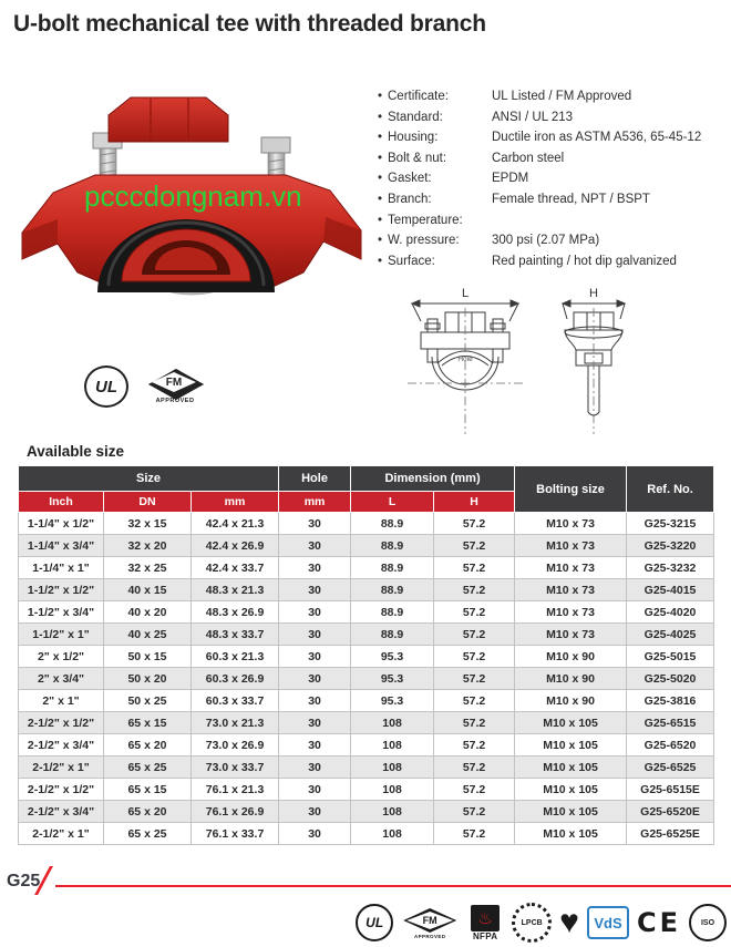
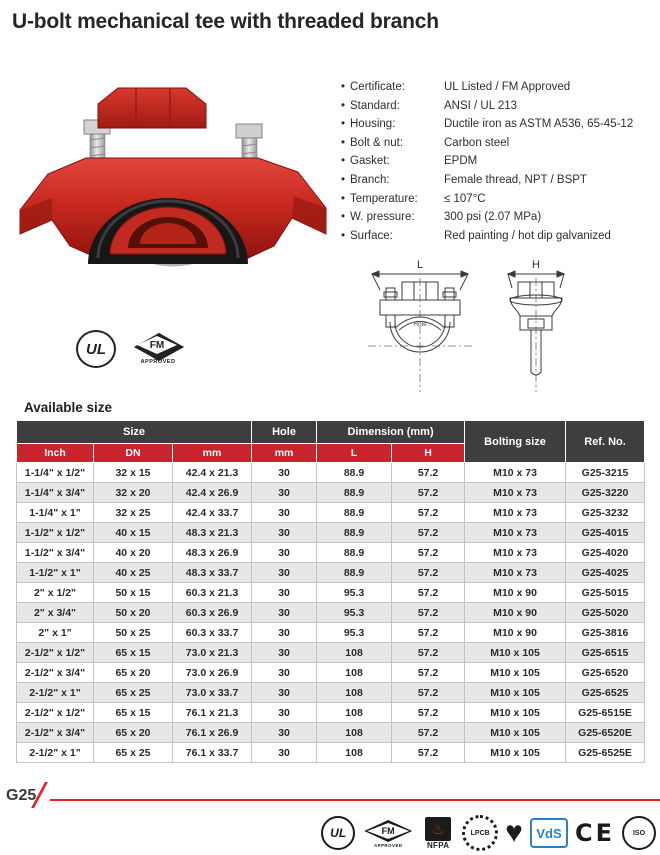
  U-bolt mechanical tee with threaded branch
- pcccdongnam.vn
  UL
  FM
  •
  Certificate:
  UL Listed / FM Approved
  •
  Standard:
  ANSI / UL 213
  •
  Housing:
  Ductile iron as ASTM A536, 65-45-12
  •
  Bolt & nut:
  Carbon steel
  •
  Gasket:
  EPDM
  •
  Branch:
  Female thread, NPT / BSPT
  •
  Temperature:
+ ≤ 107°C
  •
  W. pressure:
  300 psi (2.07 MPa)
  •
  Surface:
  Red painting / hot dip galvanized
  L
  H
  Available size
  Size	Hole	Dimension (mm)	Bolting size	Ref. No.
  Inch	DN	mm	mm	L	H
  1-1/4" x 1/2"	32 x 15	42.4 x 21.3	30	88.9	57.2	M10 x 73	G25-3215
  1-1/4" x 3/4"	32 x 20	42.4 x 26.9	30	88.9	57.2	M10 x 73	G25-3220
  1-1/4" x 1"	32 x 25	42.4 x 33.7	30	88.9	57.2	M10 x 73	G25-3232
  1-1/2" x 1/2"	40 x 15	48.3 x 21.3	30	88.9	57.2	M10 x 73	G25-4015
  1-1/2" x 3/4"	40 x 20	48.3 x 26.9	30	88.9	57.2	M10 x 73	G25-4020
  1-1/2" x 1"	40 x 25	48.3 x 33.7	30	88.9	57.2	M10 x 73	G25-4025
  2" x 1/2"	50 x 15	60.3 x 21.3	30	95.3	57.2	M10 x 90	G25-5015
  2" x 3/4"	50 x 20	60.3 x 26.9	30	95.3	57.2	M10 x 90	G25-5020
  2" x 1"	50 x 25	60.3 x 33.7	30	95.3	57.2	M10 x 90	G25-3816
  2-1/2" x 1/2"	65 x 15	73.0 x 21.3	30	108	57.2	M10 x 105	G25-6515
  2-1/2" x 3/4"	65 x 20	73.0 x 26.9	30	108	57.2	M10 x 105	G25-6520
  2-1/2" x 1"	65 x 25	73.0 x 33.7	30	108	57.2	M10 x 105	G25-6525
  2-1/2" x 1/2"	65 x 15	76.1 x 21.3	30	108	57.2	M10 x 105	G25-6515E
  2-1/2" x 3/4"	65 x 20	76.1 x 26.9	30	108	57.2	M10 x 105	G25-6520E
  2-1/2" x 1"	65 x 25	76.1 x 33.7	30	108	57.2	M10 x 105	G25-6525E
  G25
  UL
  FM
  ♨
  NFPA
  ♥
  VdS
  CE
